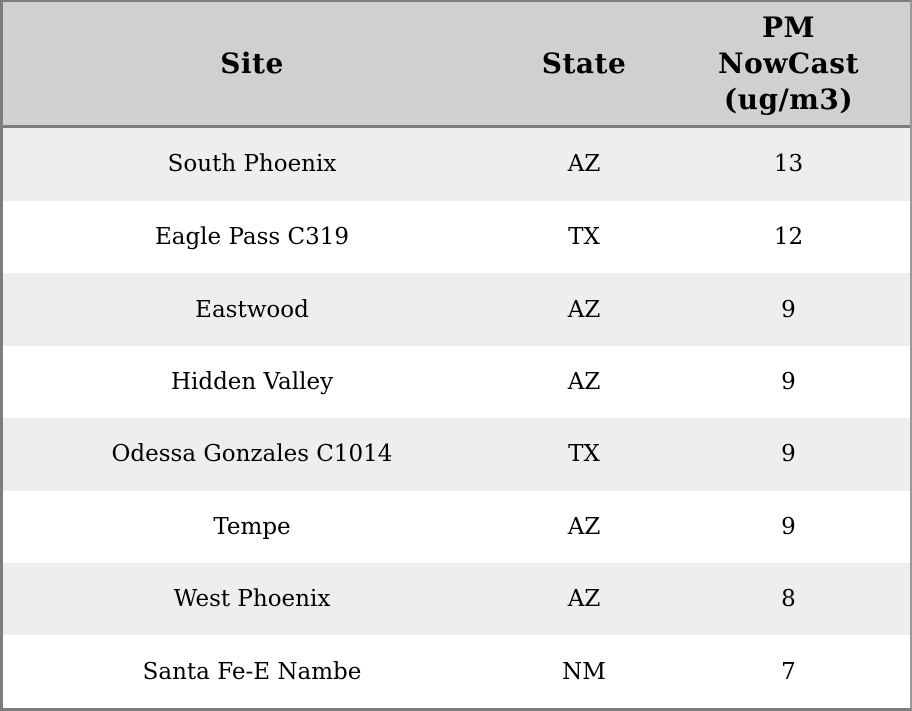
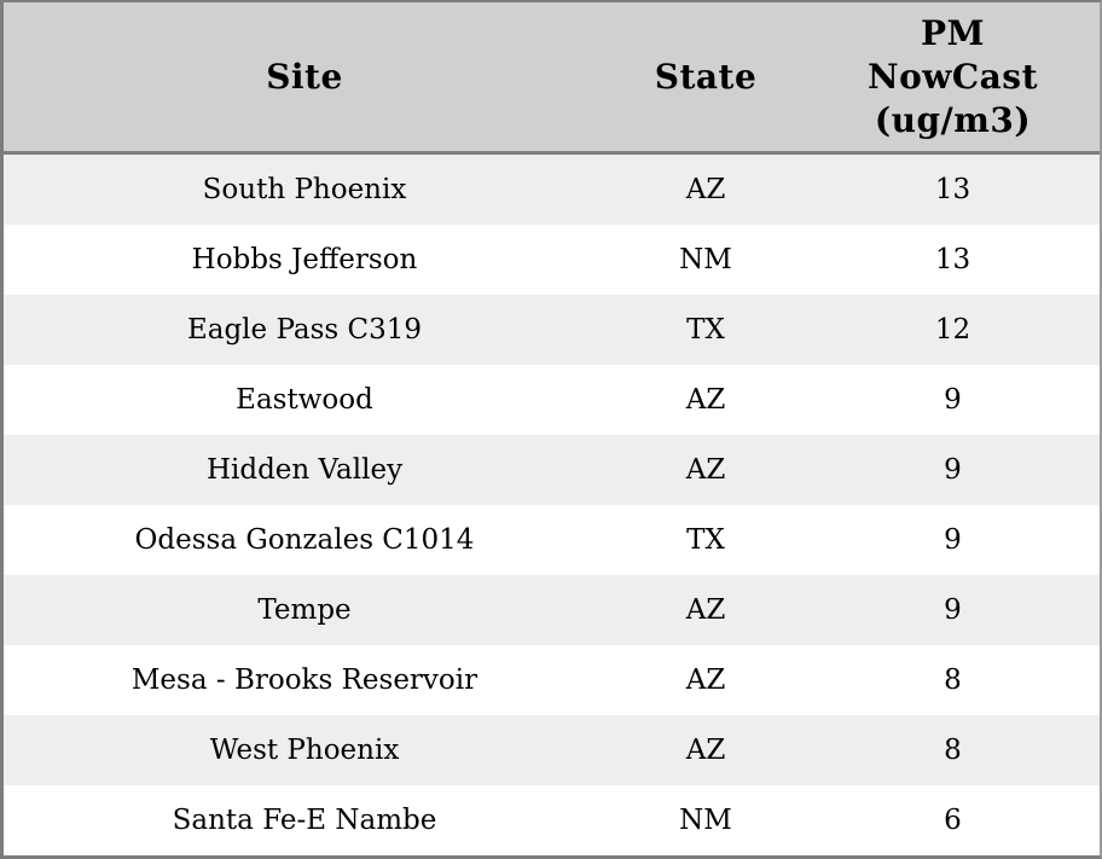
  Site	State	PM NowCast (ug/m3)
  South Phoenix	AZ	13
+ Hobbs Jefferson	NM	13
  Eagle Pass C319	TX	12
  Eastwood	AZ	9
  Hidden Valley	AZ	9
  Odessa Gonzales C1014	TX	9
  Tempe	AZ	9
+ Mesa - Brooks Reservoir	AZ	8
  West Phoenix	AZ	8
- Santa Fe-E Nambe	NM	7
+ Santa Fe-E Nambe	NM	6
